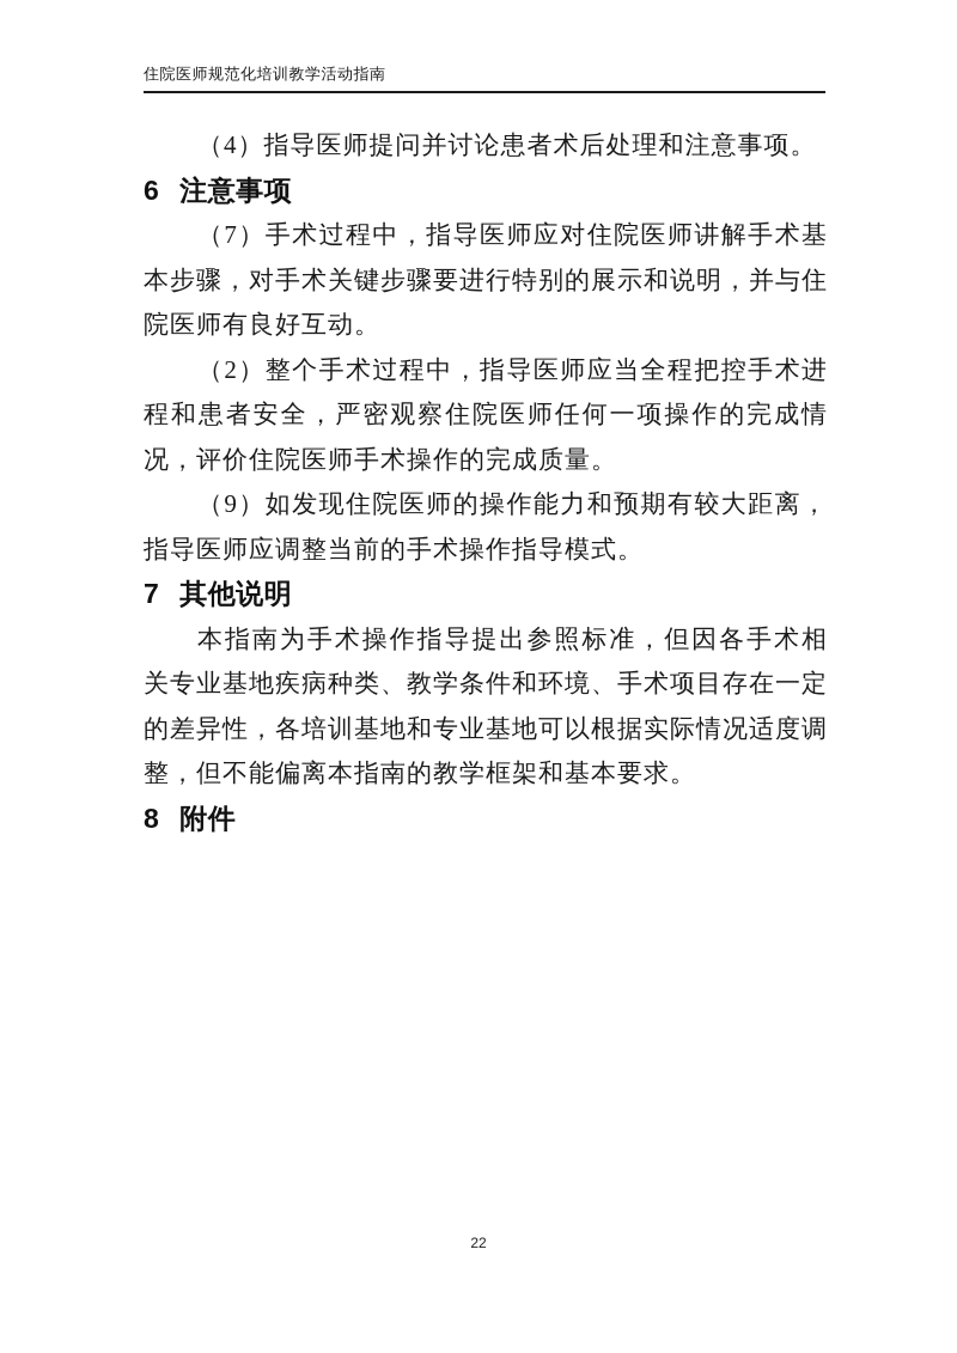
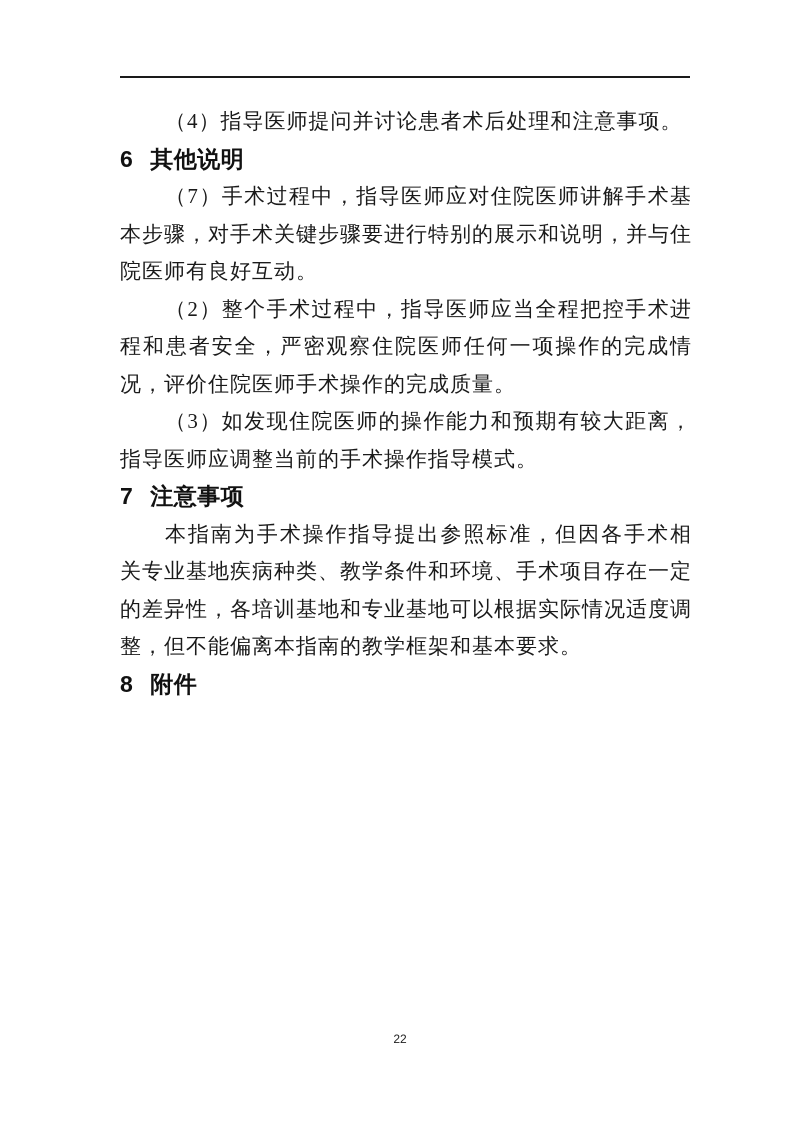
- 住院医师规范化培训教学活动指南
  （4）指导医师提问并讨论患者术后处理和注意事项。
- 6 注意事项
+ 6 其他说明
  （7）手术过程中，指导医师应对住院医师讲解手术基本步骤，对手术关键步骤要进行特别的展示和说明，并与住院医师有良好互动。
  （2）整个手术过程中，指导医师应当全程把控手术进程和患者安全，严密观察住院医师任何一项操作的完成情况，评价住院医师手术操作的完成质量。
- （9）如发现住院医师的操作能力和预期有较大距离，指导医师应调整当前的手术操作指导模式。
+ （3）如发现住院医师的操作能力和预期有较大距离，指导医师应调整当前的手术操作指导模式。
- 7 其他说明
+ 7 注意事项
  本指南为手术操作指导提出参照标准，但因各手术相关专业基地疾病种类、教学条件和环境、手术项目存在一定的差异性，各培训基地和专业基地可以根据实际情况适度调整，但不能偏离本指南的教学框架和基本要求。
  8 附件
  22
